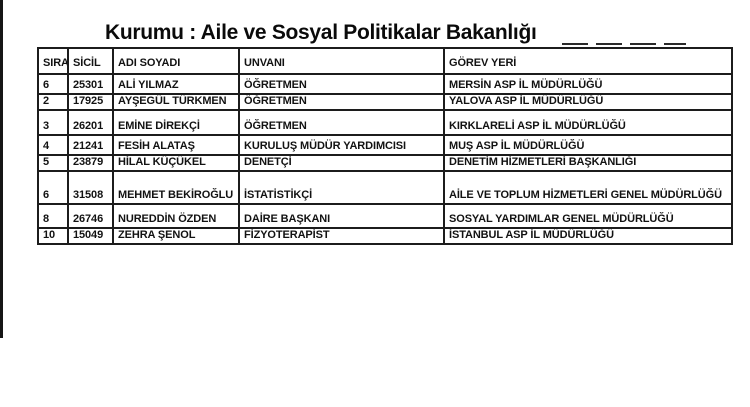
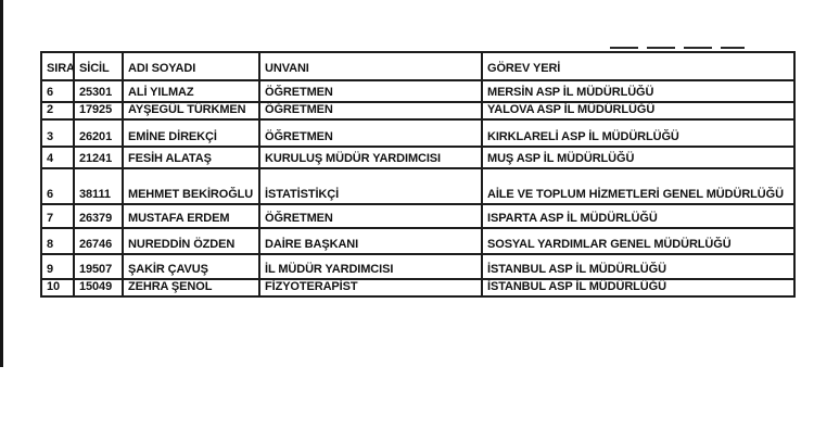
- Kurumu : Aile ve Sosyal Politikalar Bakanlığı
  SIRA	SİCİL	ADI SOYADI	UNVANI	GÖREV YERİ
  6	25301	ALİ YILMAZ	ÖĞRETMEN	MERSİN ASP İL MÜDÜRLÜĞÜ
  2	17925	AYŞEGÜL TÜRKMEN	ÖĞRETMEN	YALOVA ASP İL MÜDÜRLÜĞÜ
  3	26201	EMİNE DİREKÇİ	ÖĞRETMEN	KIRKLARELİ ASP İL MÜDÜRLÜĞÜ
  4	21241	FESİH ALATAŞ	KURULUŞ MÜDÜR YARDIMCISI	MUŞ ASP İL MÜDÜRLÜĞÜ
- 5	23879	HİLAL KÜÇÜKEL	DENETÇİ	DENETİM HİZMETLERİ BAŞKANLIĞI
- 6	31508	MEHMET BEKİROĞLU	İSTATİSTİKÇİ	AİLE VE TOPLUM HİZMETLERİ GENEL MÜDÜRLÜĞÜ
+ 6	38111	MEHMET BEKİROĞLU	İSTATİSTİKÇİ	AİLE VE TOPLUM HİZMETLERİ GENEL MÜDÜRLÜĞÜ
+ 7	26379	MUSTAFA ERDEM	ÖĞRETMEN	ISPARTA ASP İL MÜDÜRLÜĞÜ
  8	26746	NUREDDİN ÖZDEN	DAİRE BAŞKANI	SOSYAL YARDIMLAR GENEL MÜDÜRLÜĞÜ
+ 9	19507	ŞAKİR ÇAVUŞ	İL MÜDÜR YARDIMCISI	İSTANBUL ASP İL MÜDÜRLÜĞÜ
  10	15049	ZEHRA ŞENOL	FİZYOTERAPİST	İSTANBUL ASP İL MÜDÜRLÜĞÜ
